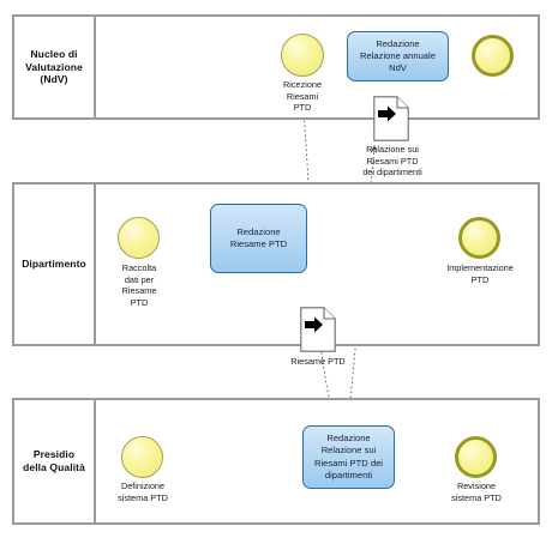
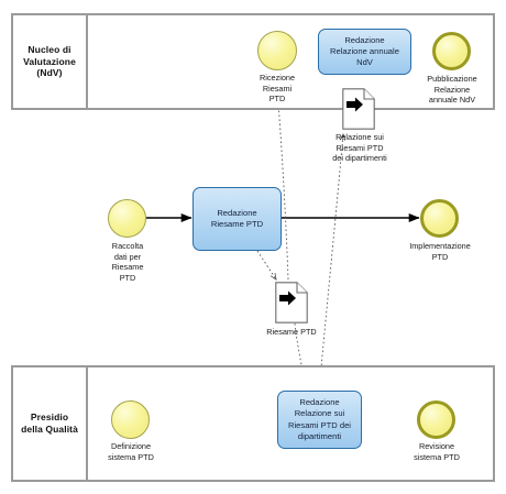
  Nucleo di
  Valutazione
  (NdV)
  Ricezione
  Riesami
  PTD
  Redazione
  Relazione annuale
  NdV
+ Pubblicazione
+ Relazione
+ annuale NdV
  Relazione sui
  Riesami PTD
  dei dipartimenti
- Dipartimento
  Raccolta
  dati per
  Riesame
  PTD
  Redazione
  Riesame PTD
  Implementazione
  PTD
  Riesame PTD
  Presidio
  della Qualità
  Definizione
  sistema PTD
  Redazione
  Relazione sui
  Riesami PTD dei
  dipartimenti
  Revisione
  sistema PTD
